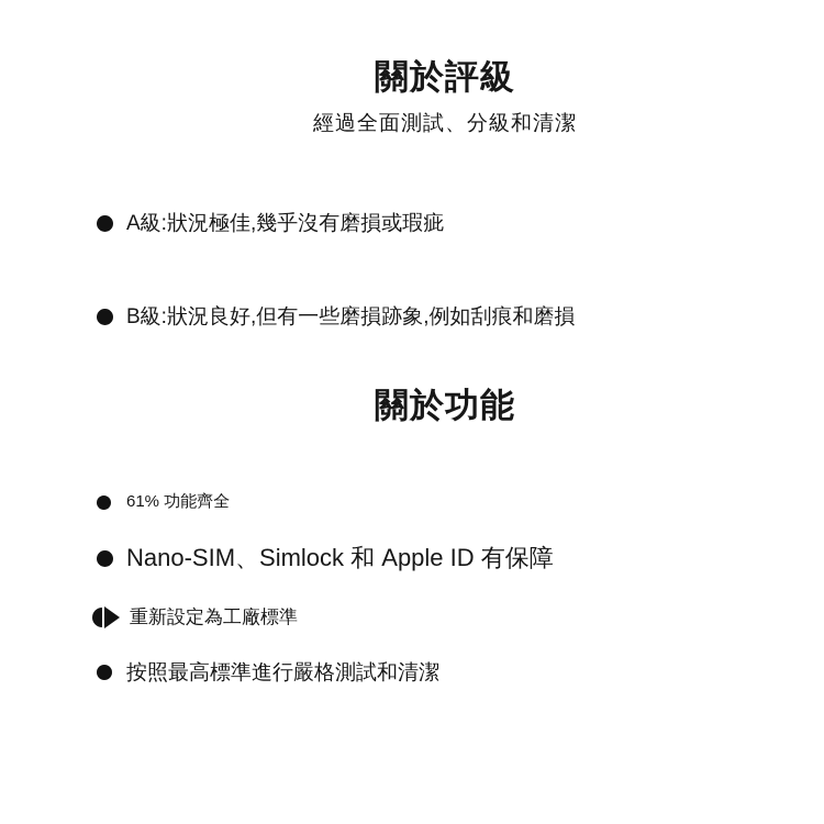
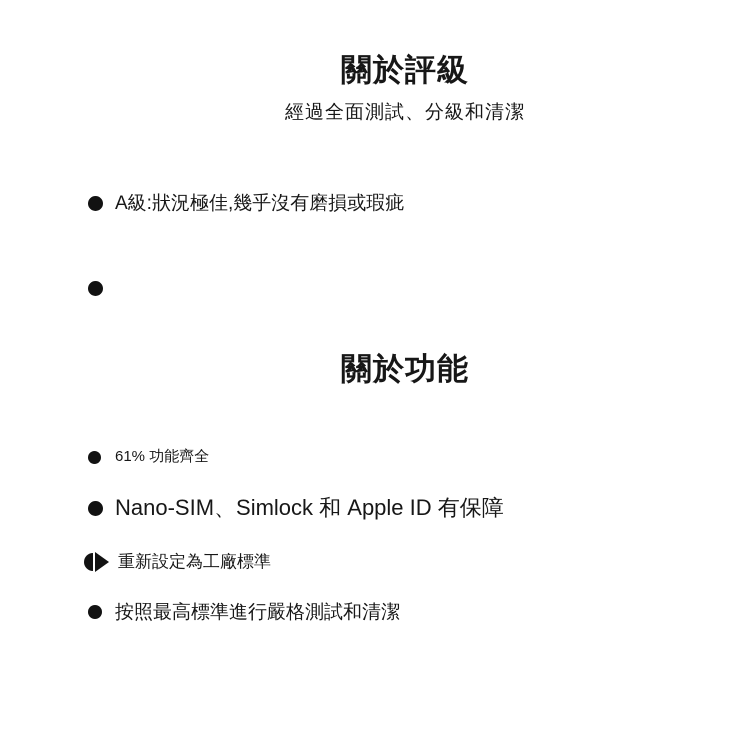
  關於評級
  經過全面測試、分級和清潔
  A級:狀況極佳,幾乎沒有磨損或瑕疵
- B級:狀況良好,但有一些磨損跡象,例如刮痕和磨損
  關於功能
  61% 功能齊全
  Nano-SIM、Simlock 和 Apple ID 有保障
  重新設定為工廠標準
  按照最高標準進行嚴格測試和清潔
